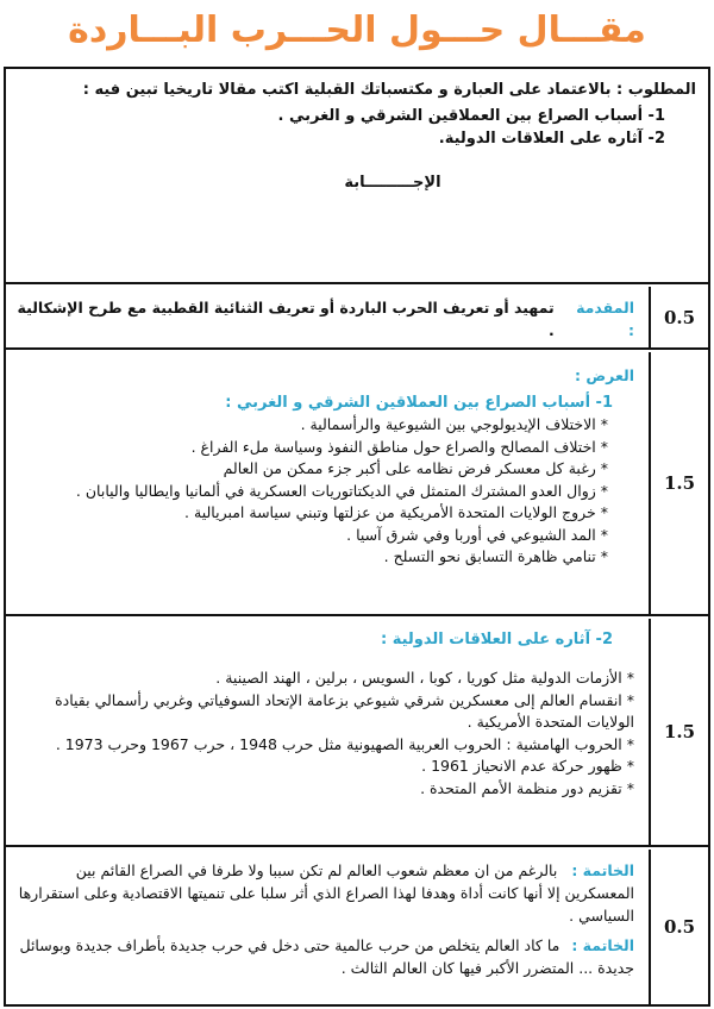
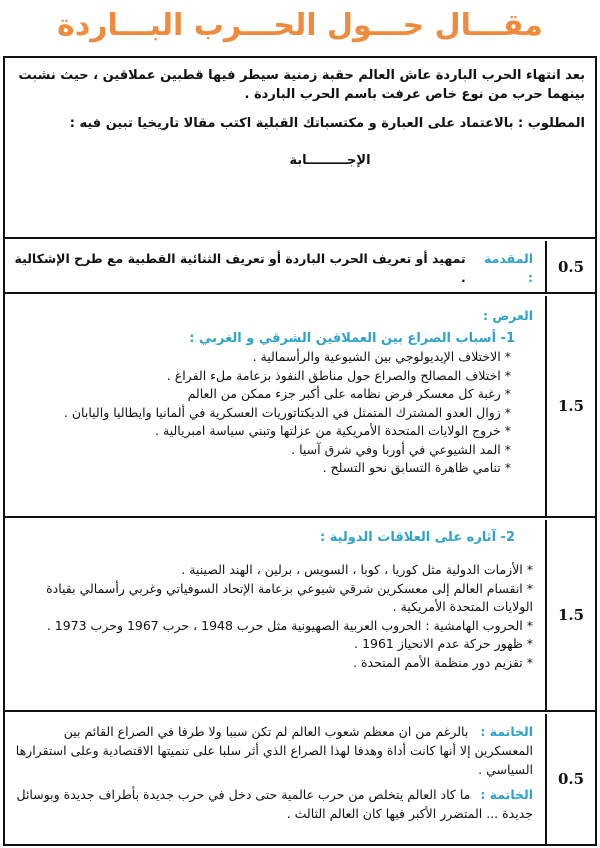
  مقـــال حـــول الحـــرب البـــاردة
+ بعد انتهاء الحرب الباردة عاش العالم حقبة زمنية سيطر فيها قطبين عملاقين ، حيث نشبت بينهما حرب من نوع خاص عرفت باسم الحرب الباردة .
  المطلوب : بالاعتماد على العبارة و مكتسباتك القبلية اكتب مقالا تاريخيا تبين فيه :
- 1- أسباب الصراع بين العملاقين الشرقي و الغربي .
- 2- آثاره على العلاقات الدولية.
  الإجـــــــــابة
  المقدمة :
  تمهيد أو تعريف الحرب الباردة أو تعريف الثنائية القطبية مع طرح الإشكالية .
  0.5
  العرض :
  1- أسباب الصراع بين العملاقين الشرقي و الغربي :
  * الاختلاف الإيديولوجي بين الشيوعية والرأسمالية .
- * اختلاف المصالح والصراع حول مناطق النفوذ وسياسة ملء الفراغ .
+ * اختلاف المصالح والصراع حول مناطق النفوذ بزعامة ملء الفراغ .
  * رغبة كل معسكر فرض نظامه على أكبر جزء ممكن من العالم
  * زوال العدو المشترك المتمثل في الديكتاتوريات العسكرية في ألمانيا وايطاليا واليابان .
  * خروج الولايات المتحدة الأمريكية من عزلتها وتبني سياسة امبريالية .
  * المد الشيوعي في أوربا وفي شرق آسيا .
  * تنامي ظاهرة التسابق نحو التسلح .
  1.5
  2- آثاره على العلاقات الدولية :
  * الأزمات الدولية مثل كوريا ، كوبا ، السويس ، برلين ، الهند الصينية .
  * انقسام العالم إلى معسكرين شرقي شيوعي بزعامة الإتحاد السوفياتي وغربي رأسمالي بقيادة الولايات المتحدة الأمريكية .
  * الحروب الهامشية : الحروب العربية الصهيونية مثل حرب 1948 ، حرب 1967 وحرب 1973 .
  * ظهور حركة عدم الانحياز 1961 .
  * تقزيم دور منظمة الأمم المتحدة .
  1.5
  الخاتمة : بالرغم من ان معظم شعوب العالم لم تكن سببا ولا طرفا في الصراع القائم بين المعسكرين إلا أنها كانت أداة وهدفا لهذا الصراع الذي أثر سلبا على تنميتها الاقتصادية وعلى استقرارها السياسي .
  الخاتمة : ما كاد العالم يتخلص من حرب عالمية حتى دخل في حرب جديدة بأطراف جديدة وبوسائل جديدة ... المتضرر الأكبر فيها كان العالم الثالث .
  0.5
